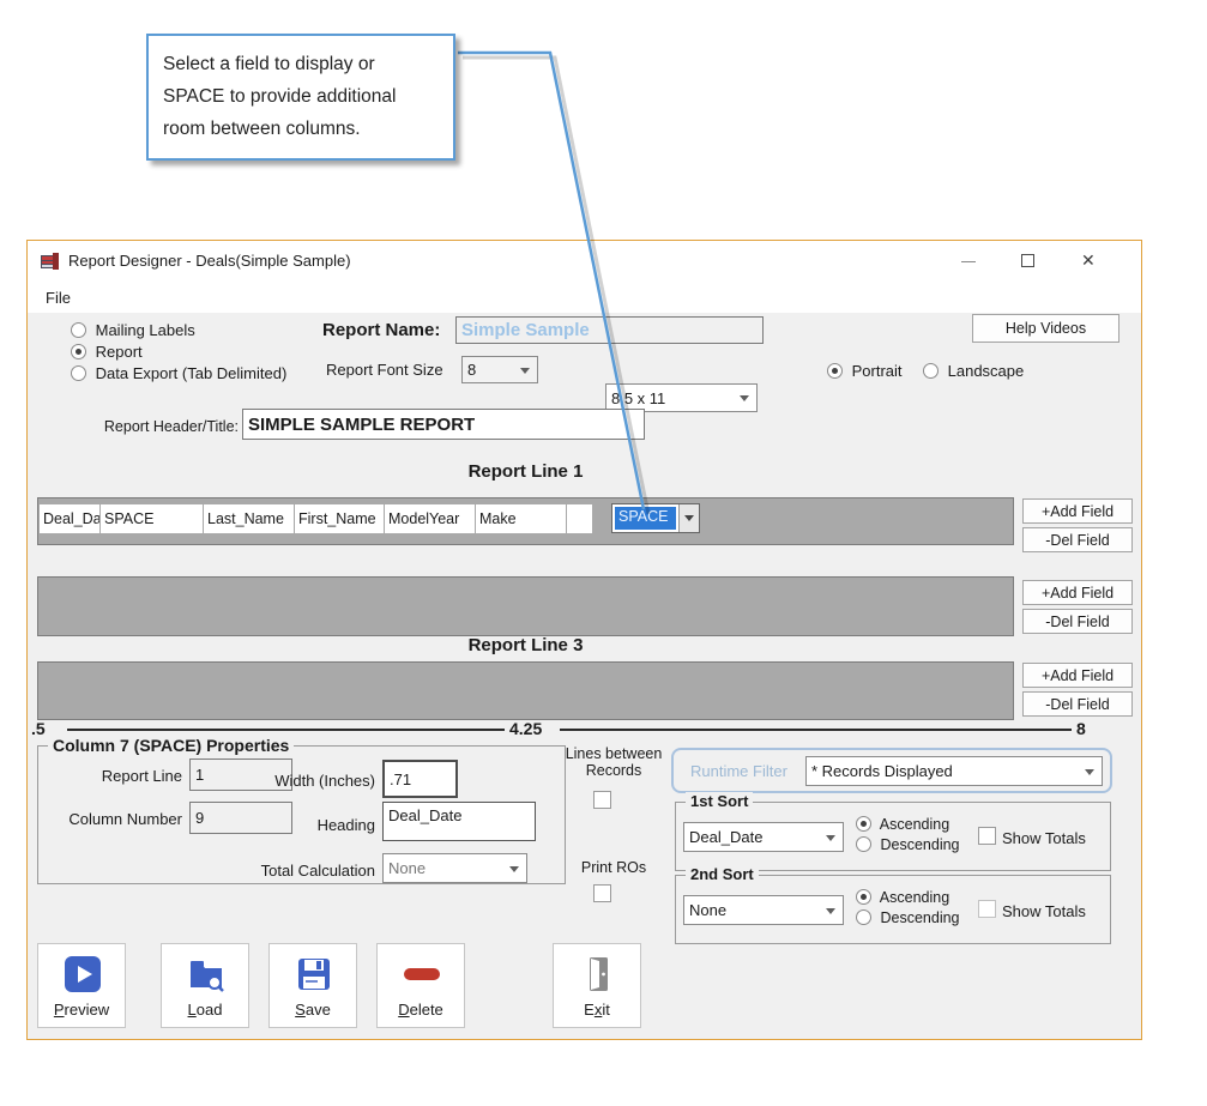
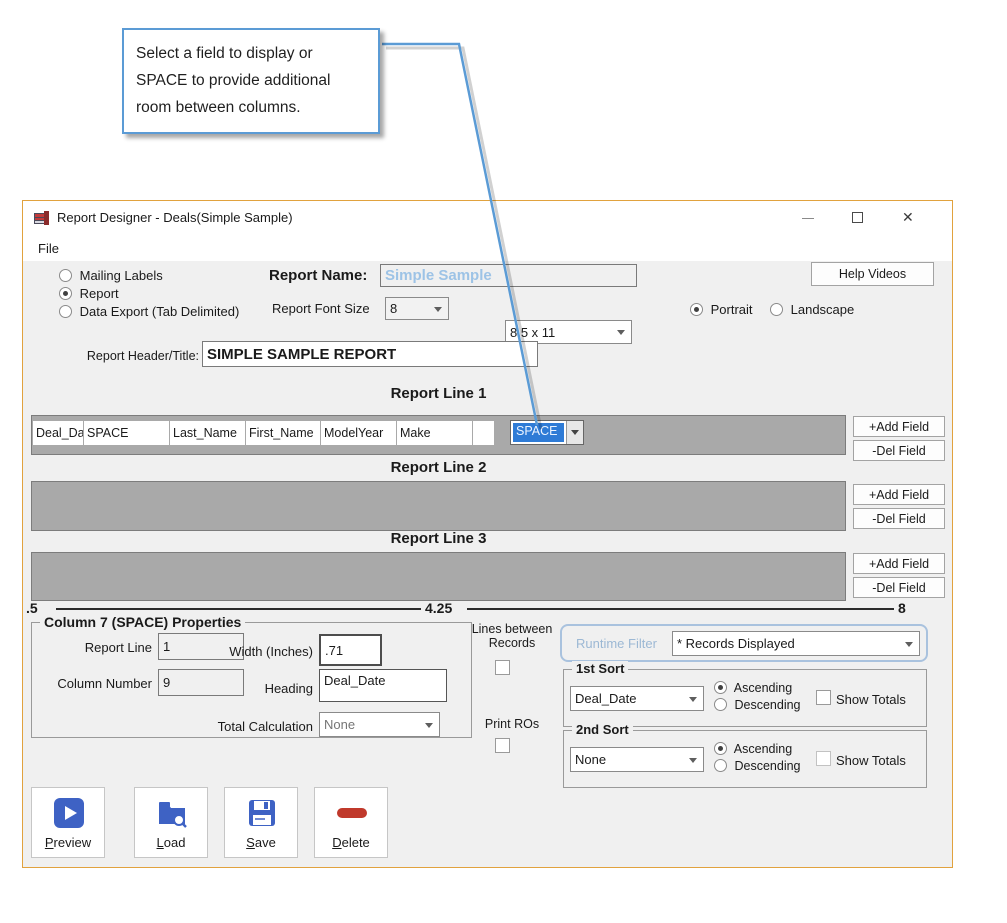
  Select a field to display or
  SPACE to provide additional
  room between columns.
  Report Designer - Deals(Simple Sample)
  ✕
  File
  Mailing Labels
  Report
  Data Export (Tab Delimited)
  Report Name:
  Simple Sample
  Help Videos
  Report Font Size
  8
  85 x 11
  Portrait
  Landscape
  Report Header/Title:
  SIMPLE SAMPLE REPORT
  Report Line 1
  Deal_Da
  SPACE
  Last_Name
  First_Name
  ModelYear
  Make
  SPACE
  +Add Field
  -Del Field
+ Report Line 2
  +Add Field
  -Del Field
  Report Line 3
  +Add Field
  -Del Field
  .5
  4.25
  8
  Column 7 (SPACE) Properties
  Report Line
  1
  Width (Inches)
  .71
  Column Number
  9
  Heading
  Deal_Date
  Total Calculation
  None
  Lines between
  Records
  Print ROs
  Runtime Filter
  * Records Displayed
  1st Sort
  Deal_Date
  Ascending
  Descending
  Show Totals
  2nd Sort
  None
  Ascending
  Descending
  Show Totals
  Preview
  Load
  Save
  Delete
- Exit
